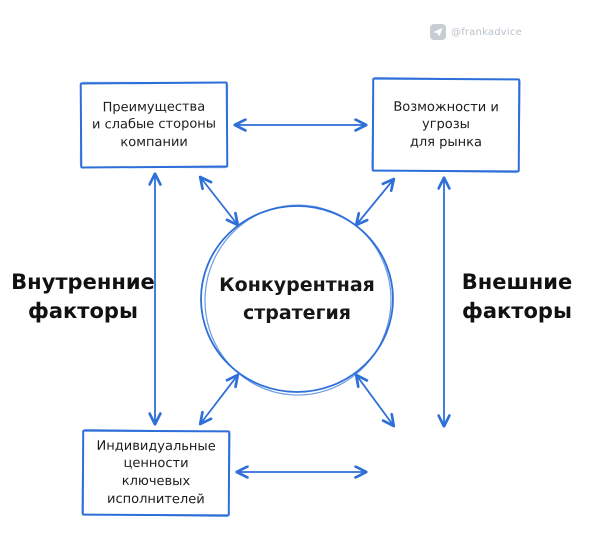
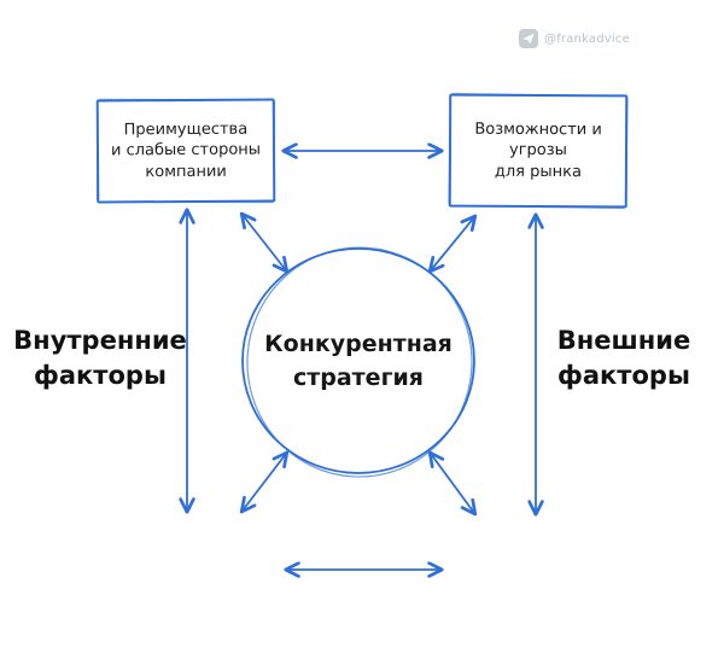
  @frankadvice
  Преимущества
  и слабые стороны
  компании
  Возможности и угрозы
  для рынка
- Индивидуальные
- ценности ключевых
- исполнителей
  Конкурентная
  стратегия
  Внутренние
  факторы
  Внешние
  факторы
